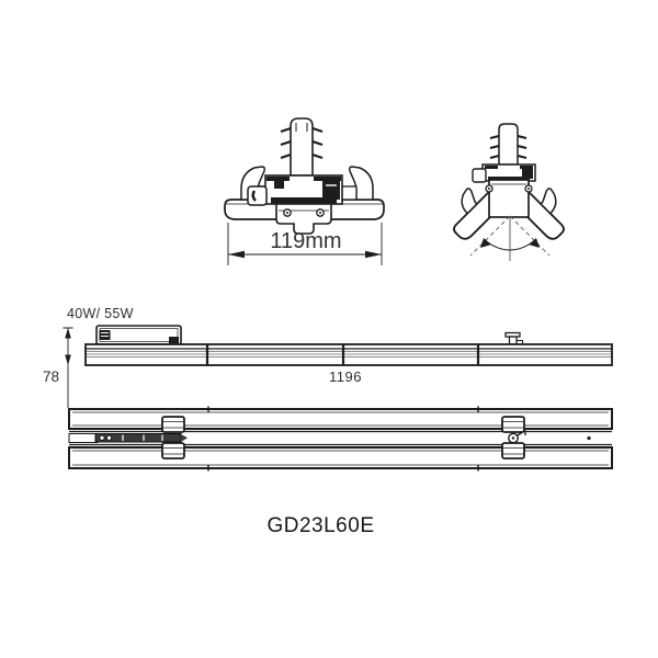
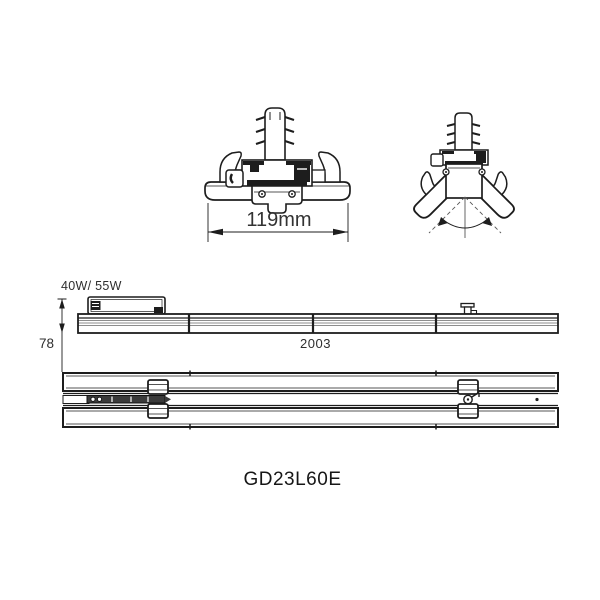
  119mm
  40W/ 55W
  78
- 1196
+ 2003
  GD23L60E
